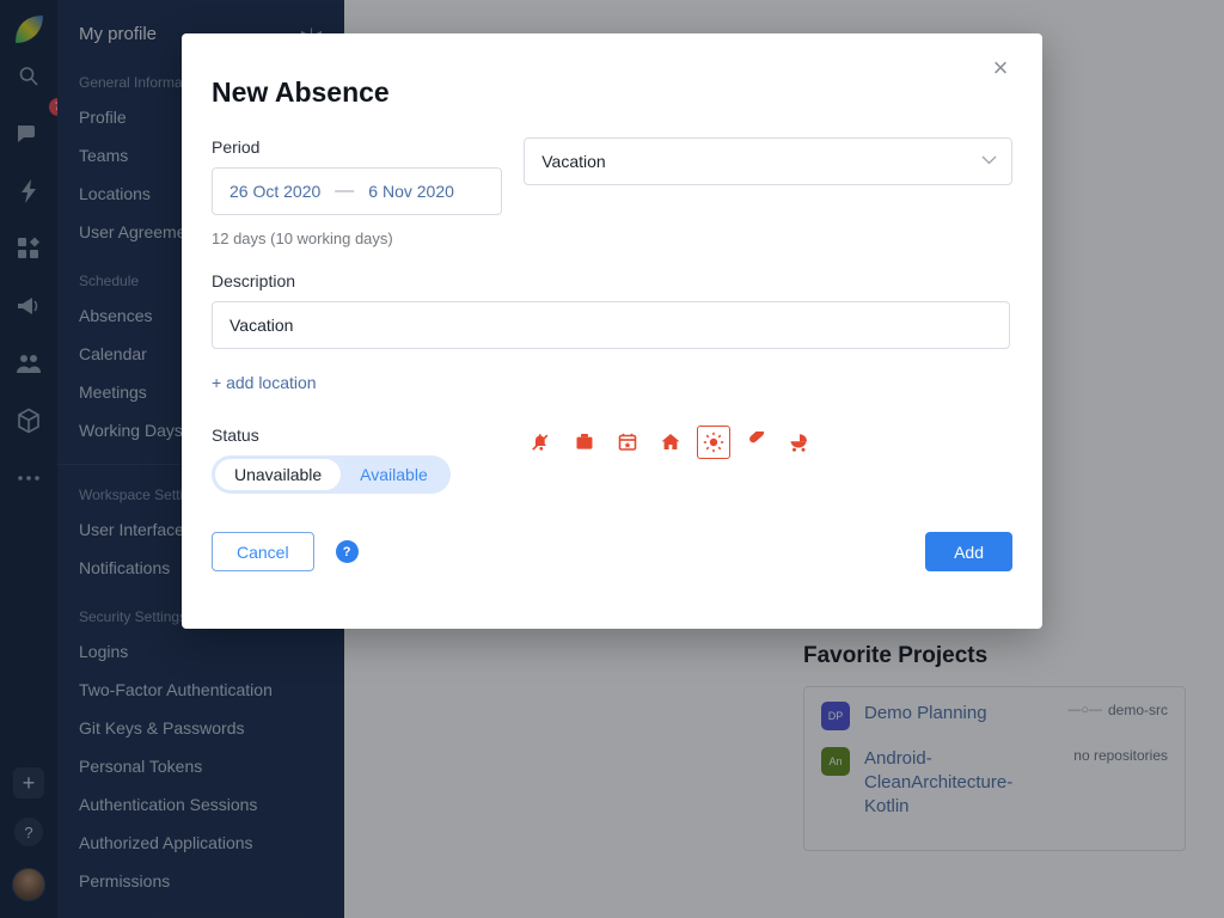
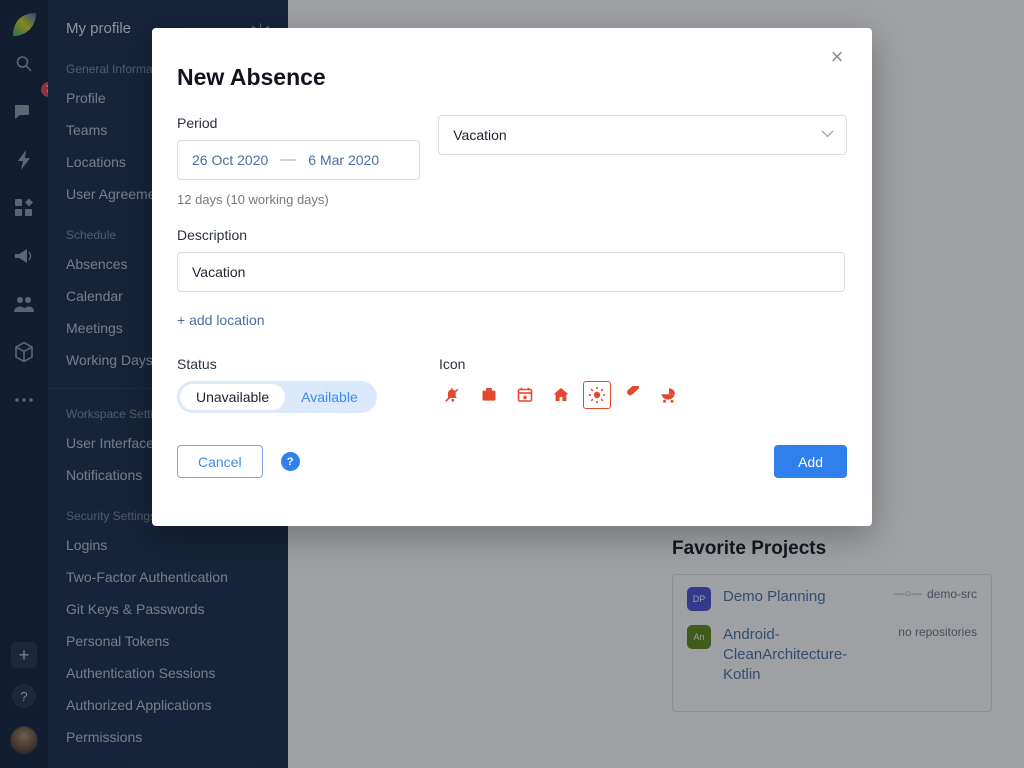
  +
  ?
  My profile
  General Informa
  Profile
  Teams
  Locations
  User Agreem
  Schedule
  Absences
  Calendar
  Meetings
  Working Days
  Workspace Sett
  User Interface
  Notifications
  Security Setting
  Logins
  Two-Factor Authentication
  Git Keys & Passwords
  Personal Tokens
  Authentication Sessions
  Authorized Applications
  Permissions
  Favorite Projects
  DP
  Demo Planning
  —○—
  demo-src
  An
  Android-CleanArchitecture-Kotlin
  no repositories
  ×
  New Absence
  Period
  26 Oct 2020
  —
- 6 Nov 2020
+ 6 Mar 2020
  12 days (10 working days)
  Vacation
  Description
  Vacation
  + add location
  Status
  Unavailable
  Available
+ Icon
  Cancel
  ?
  Add
